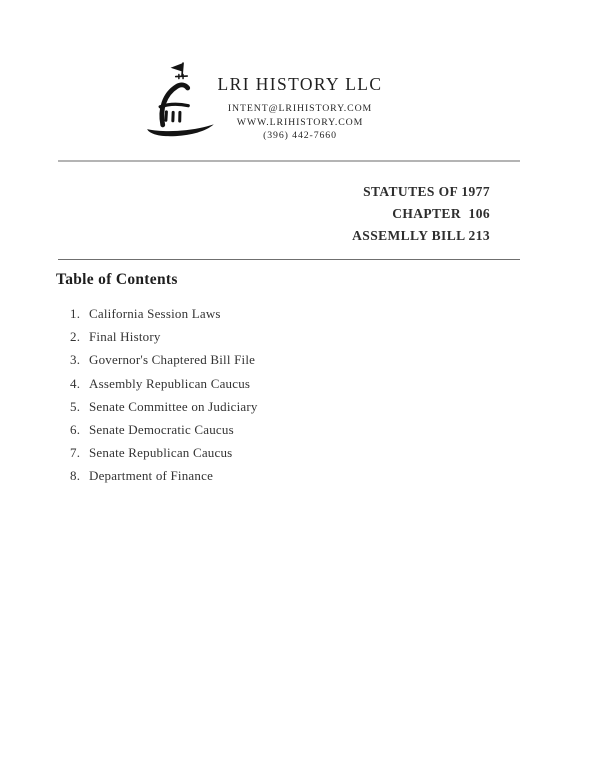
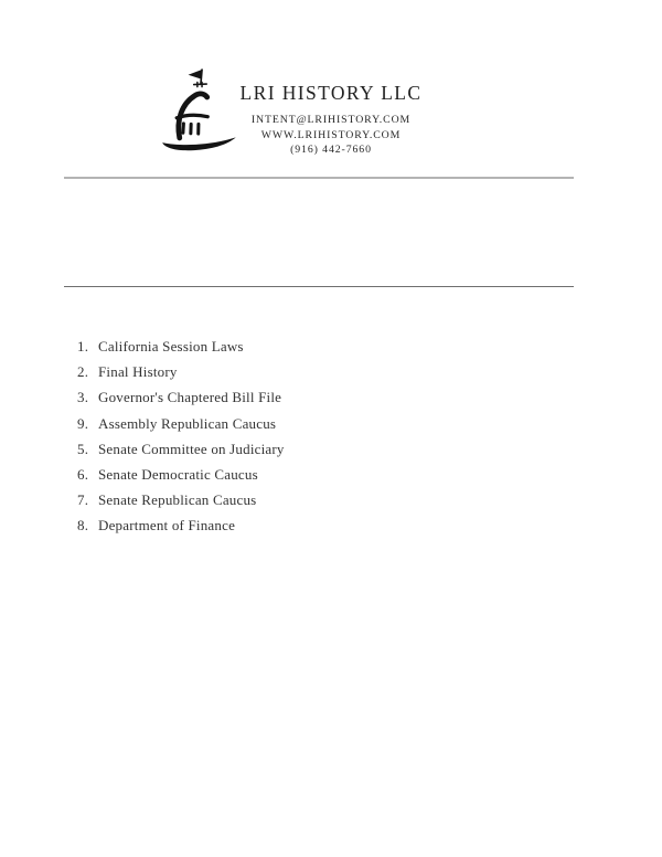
  LRI HISTORY LLC
  INTENT@LRIHISTORY.COM
  WWW.LRIHISTORY.COM
- (396) 442-7660
+ (916) 442-7660
- STATUTES OF 1977
- CHAPTER 106
- ASSEMLLY BILL 213
- Table of Contents
  1.
  California Session Laws
  2.
  Final History
  3.
  Governor's Chaptered Bill File
- 4.
+ 9.
  Assembly Republican Caucus
  5.
  Senate Committee on Judiciary
  6.
  Senate Democratic Caucus
  7.
  Senate Republican Caucus
  8.
  Department of Finance
